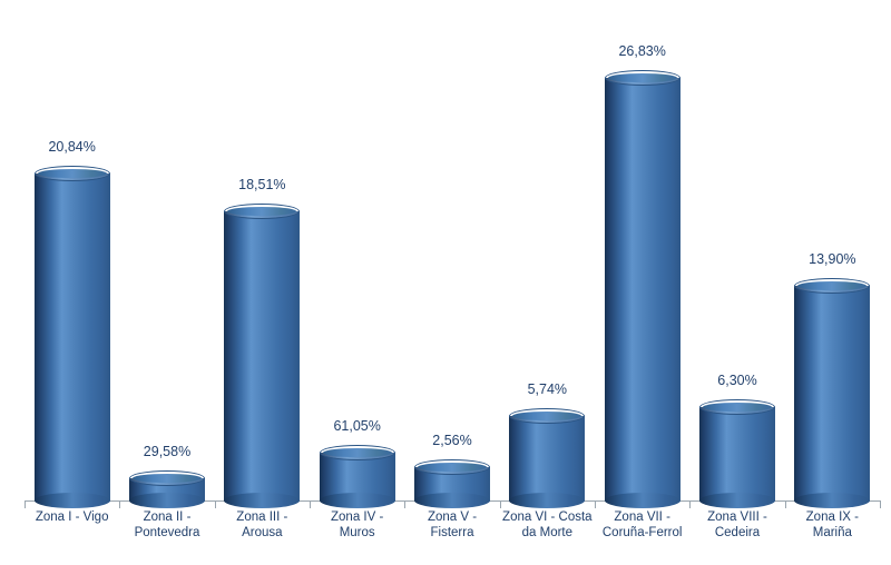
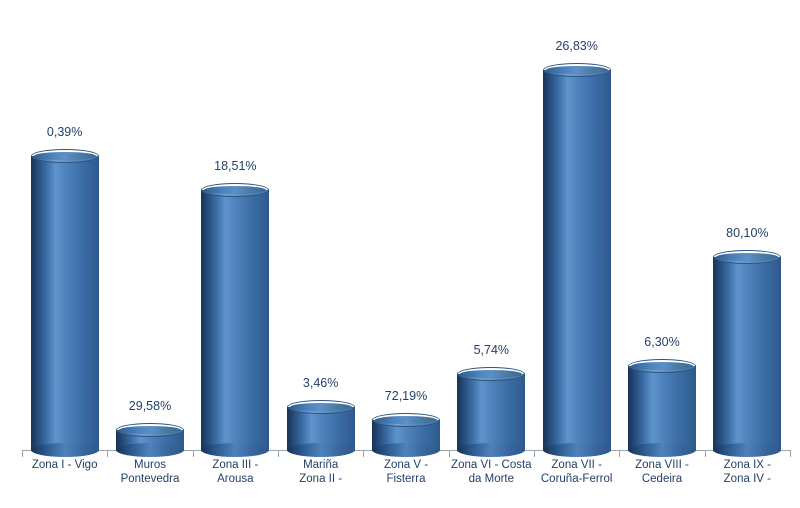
- 20,84%
+ 0,39%
  29,58%
  18,51%
- 61,05%
+ 3,46%
- 2,56%
+ 72,19%
  5,74%
  26,83%
  6,30%
- 13,90%
+ 80,10%
  Zona I - Vigo
- Zona II -
+ Muros
  Pontevedra
  Zona III -
  Arousa
- Zona IV -
+ Mariña
- Muros
+ Zona II -
  Zona V -
  Fisterra
  Zona VI - Costa
  da Morte
  Zona VII -
  Coruña-Ferrol
  Zona VIII -
  Cedeira
  Zona IX -
- Mariña
+ Zona IV -
